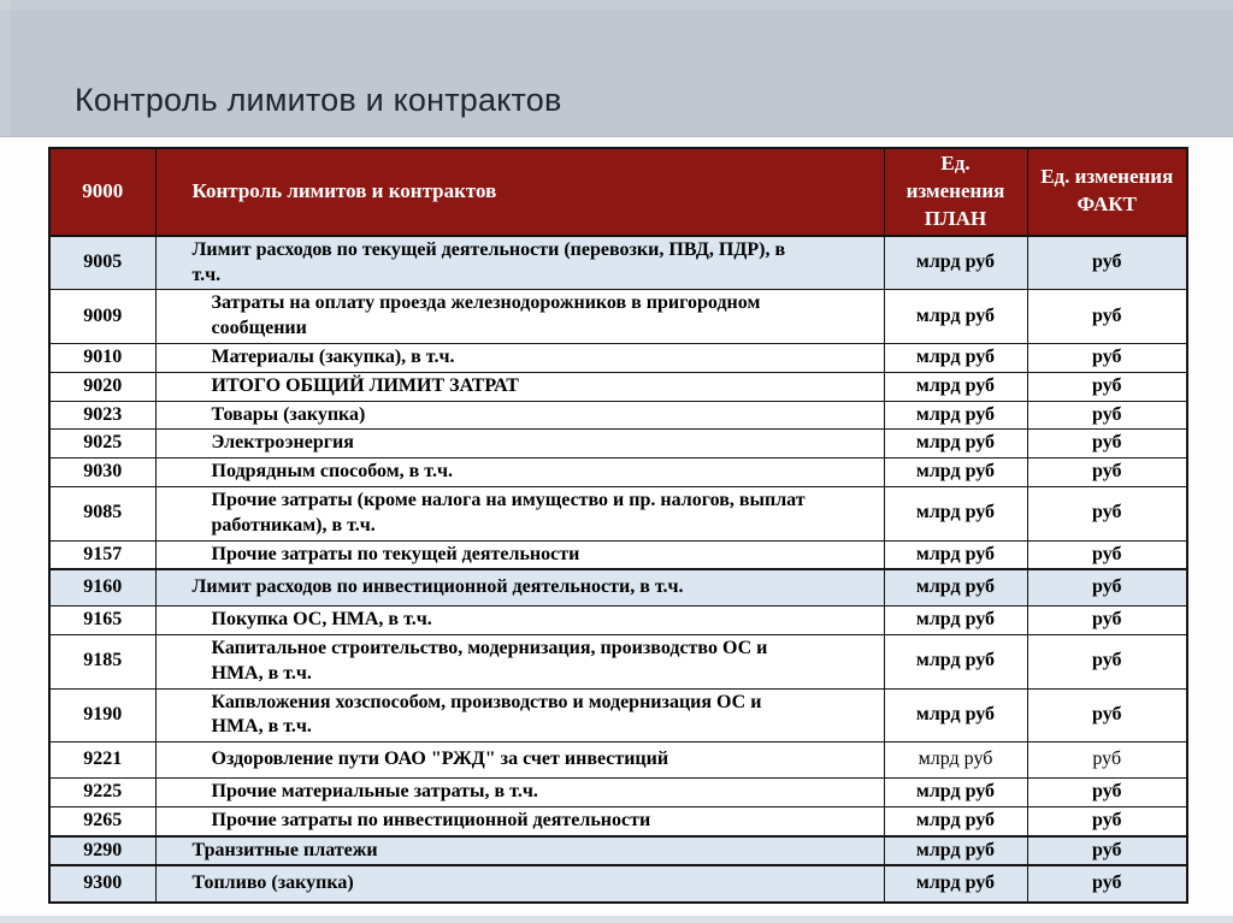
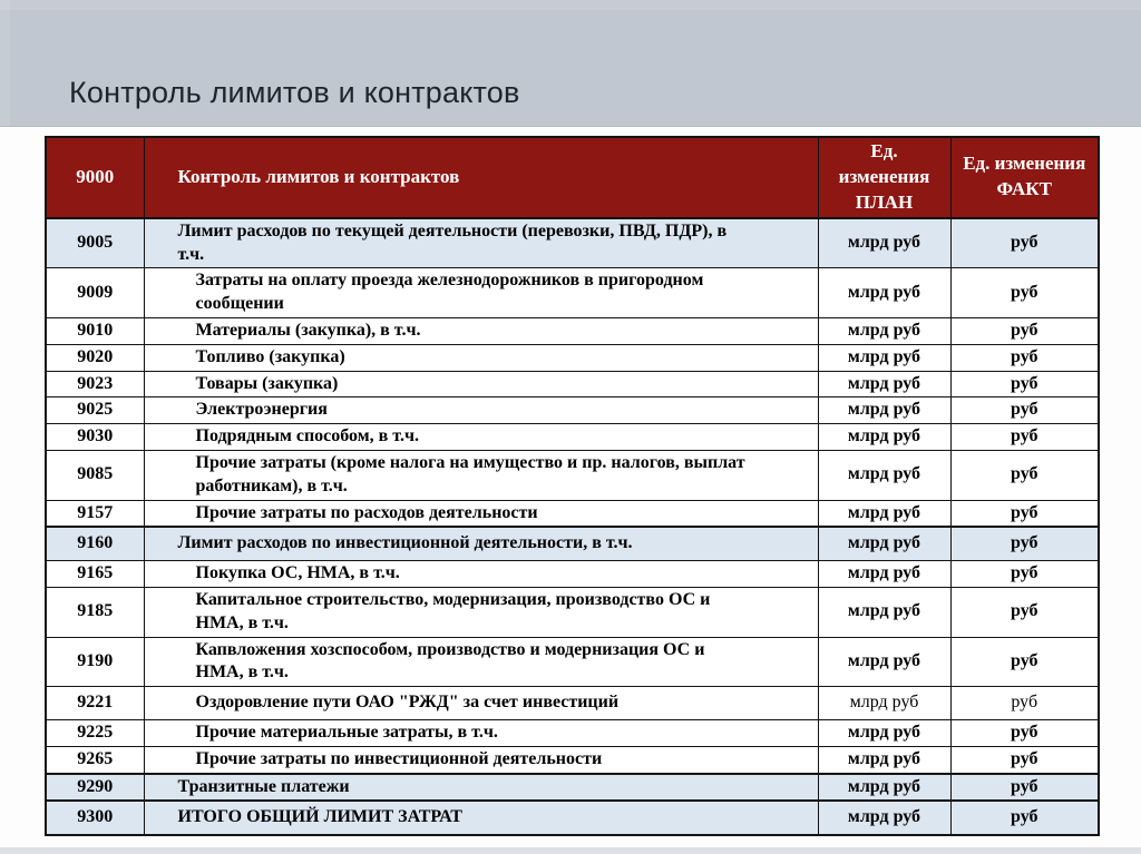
  Контроль лимитов и контрактов
  9000	Контроль лимитов и контрактов	Ед. изменения ПЛАН	Ед. изменения ФАКТ
  9005	Лимит расходов по текущей деятельности (перевозки, ПВД, ПДР), в т.ч.	млрд руб	руб
  9009	Затраты на оплату проезда железнодорожников в пригородном сообщении	млрд руб	руб
  9010	Материалы (закупка), в т.ч.	млрд руб	руб
- 9020	ИТОГО ОБЩИЙ ЛИМИТ ЗАТРАТ	млрд руб	руб
+ 9020	Топливо (закупка)	млрд руб	руб
  9023	Товары (закупка)	млрд руб	руб
  9025	Электроэнергия	млрд руб	руб
  9030	Подрядным способом, в т.ч.	млрд руб	руб
  9085	Прочие затраты (кроме налога на имущество и пр. налогов, выплат работникам), в т.ч.	млрд руб	руб
- 9157	Прочие затраты по текущей деятельности	млрд руб	руб
+ 9157	Прочие затраты по расходов деятельности	млрд руб	руб
  9160	Лимит расходов по инвестиционной деятельности, в т.ч.	млрд руб	руб
  9165	Покупка ОС, НМА, в т.ч.	млрд руб	руб
  9185	Капитальное строительство, модернизация, производство ОС и НМА, в т.ч.	млрд руб	руб
  9190	Капвложения хозспособом, производство и модернизация ОС и НМА, в т.ч.	млрд руб	руб
  9221	Оздоровление пути ОАО "РЖД" за счет инвестиций	млрд руб	руб
  9225	Прочие материальные затраты, в т.ч.	млрд руб	руб
  9265	Прочие затраты по инвестиционной деятельности	млрд руб	руб
  9290	Транзитные платежи	млрд руб	руб
- 9300	Топливо (закупка)	млрд руб	руб
+ 9300	ИТОГО ОБЩИЙ ЛИМИТ ЗАТРАТ	млрд руб	руб
